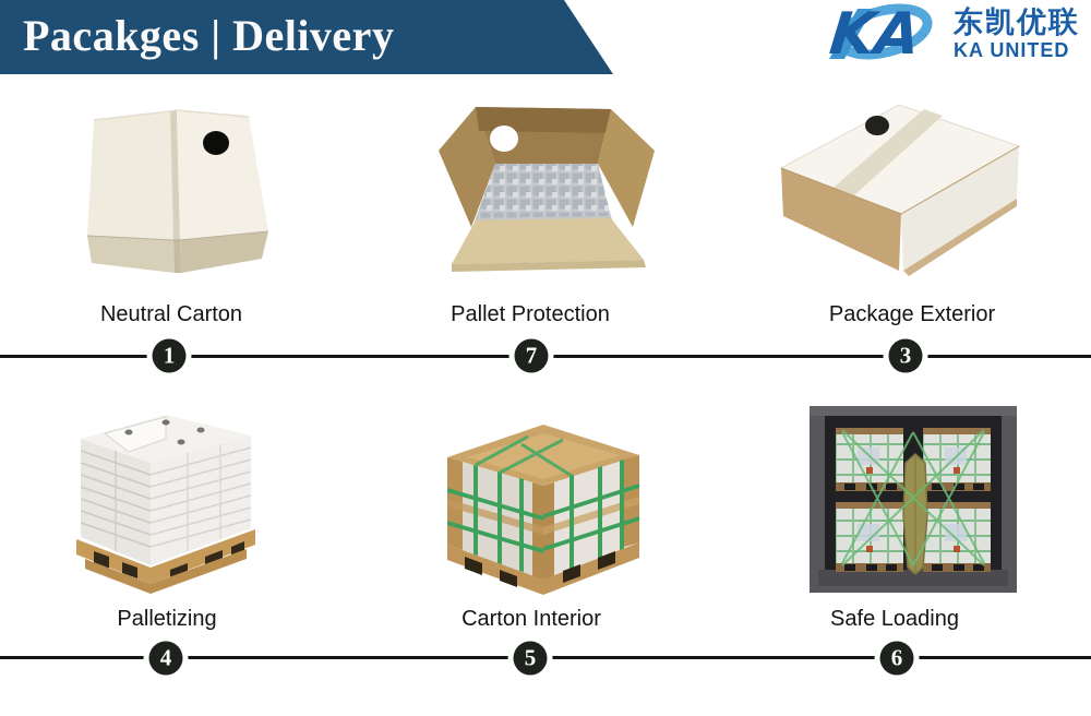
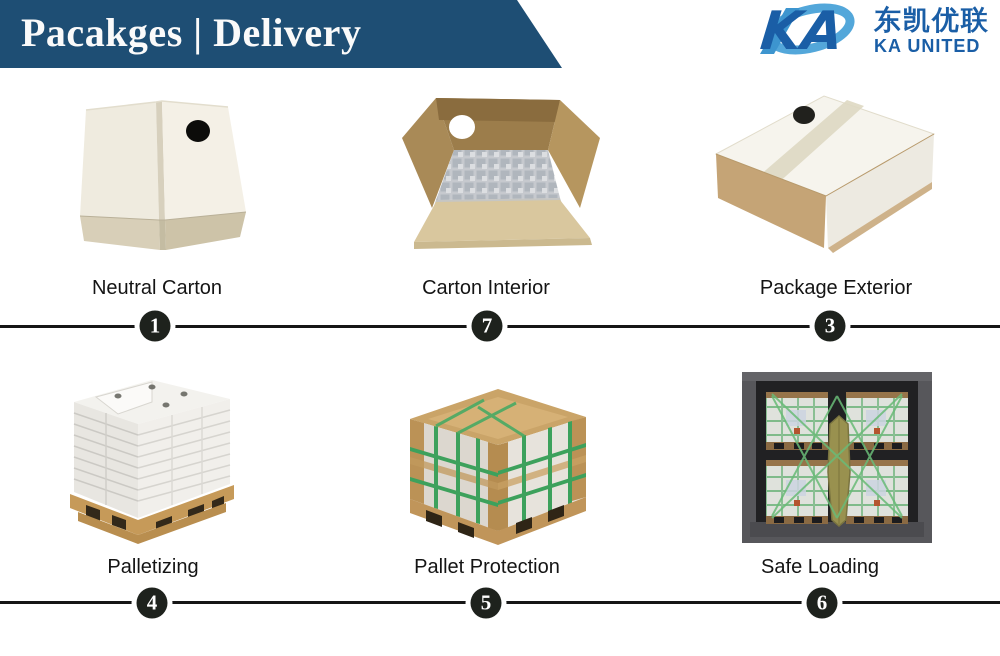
  Pacakges | Delivery
  东凯优联
  KA UNITED
  Neutral Carton
- Pallet Protection
+ Carton Interior
  Package Exterior
  1
  7
  3
  Palletizing
- Carton Interior
+ Pallet Protection
  Safe Loading
  4
  5
  6
